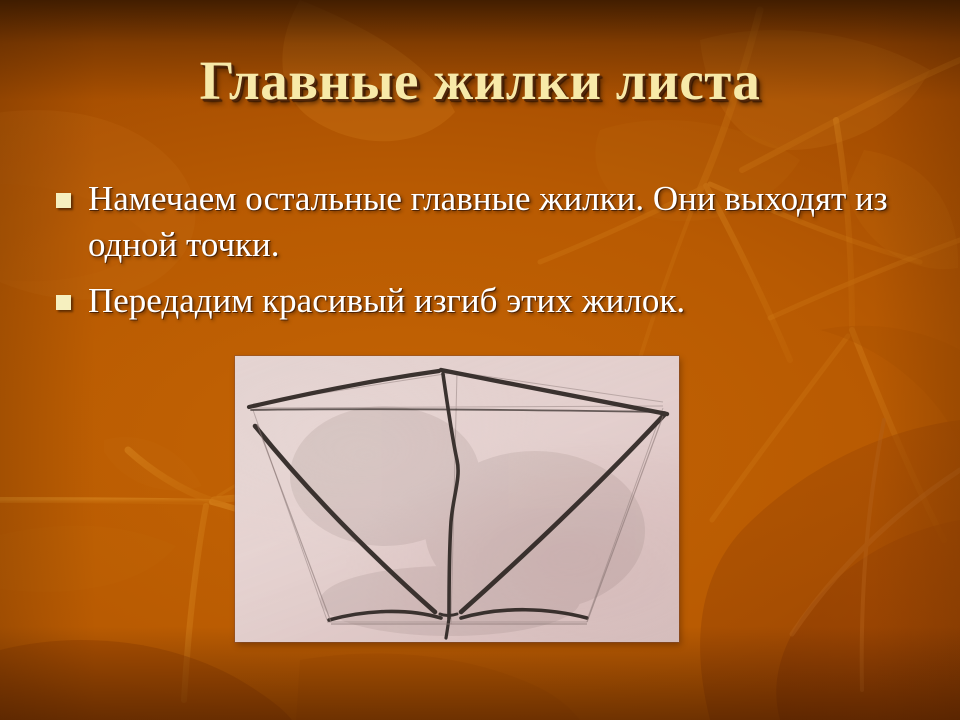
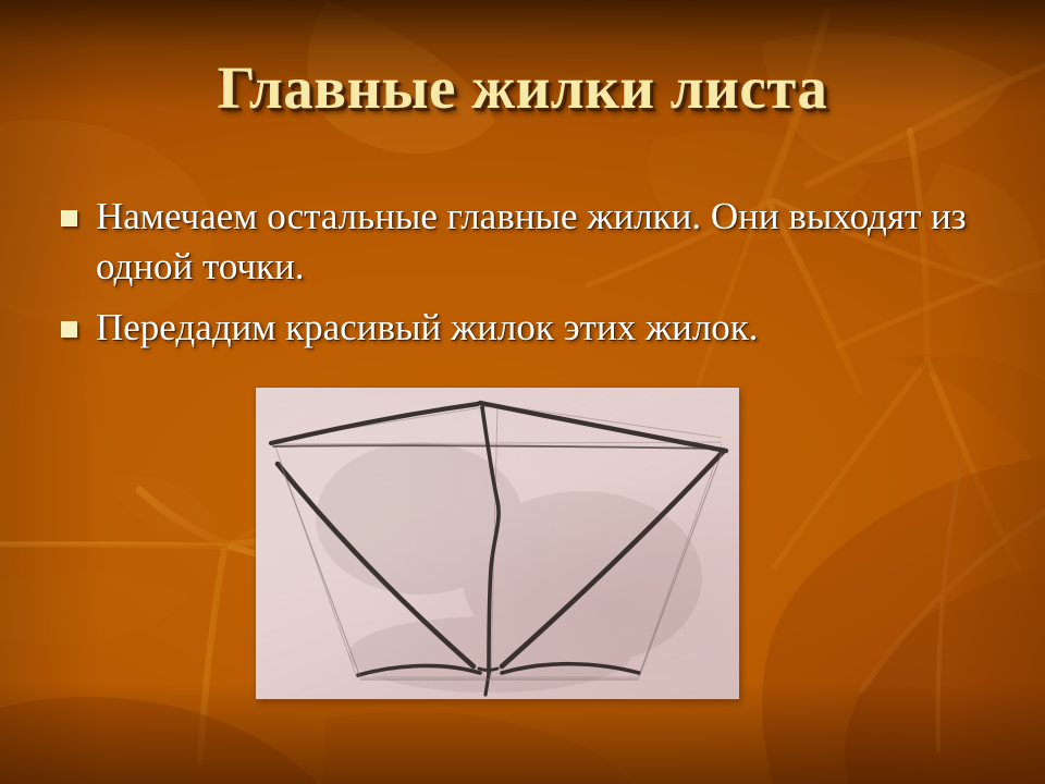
  Главные жилки листа
  Намечаем остальные главные жилки. Они выходят из одной точки.
- Передадим красивый изгиб этих жилок.
+ Передадим красивый жилок этих жилок.
